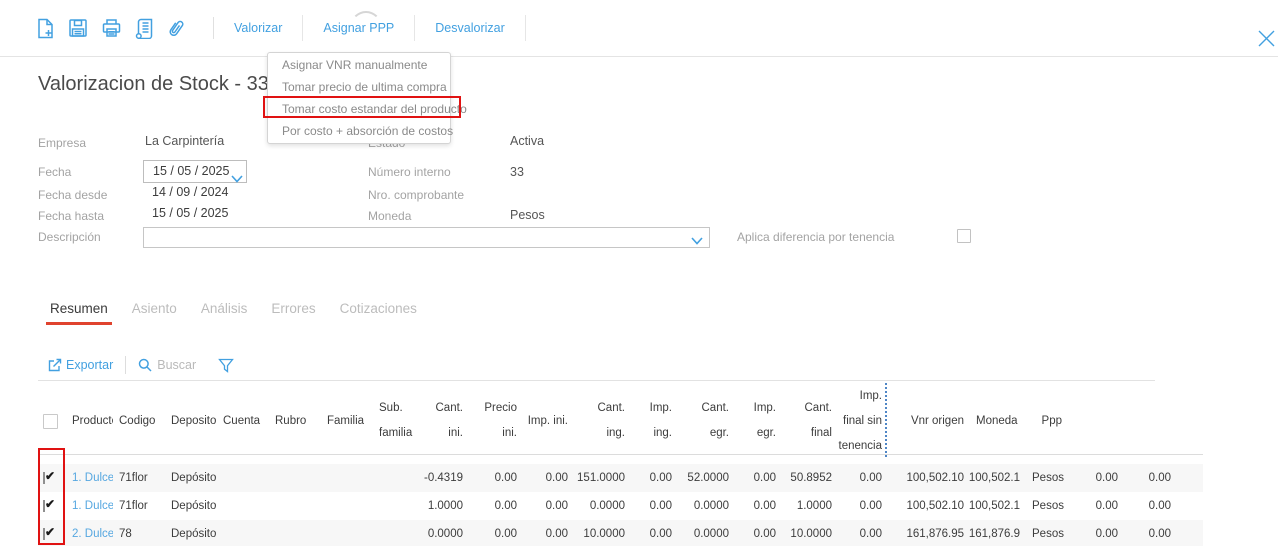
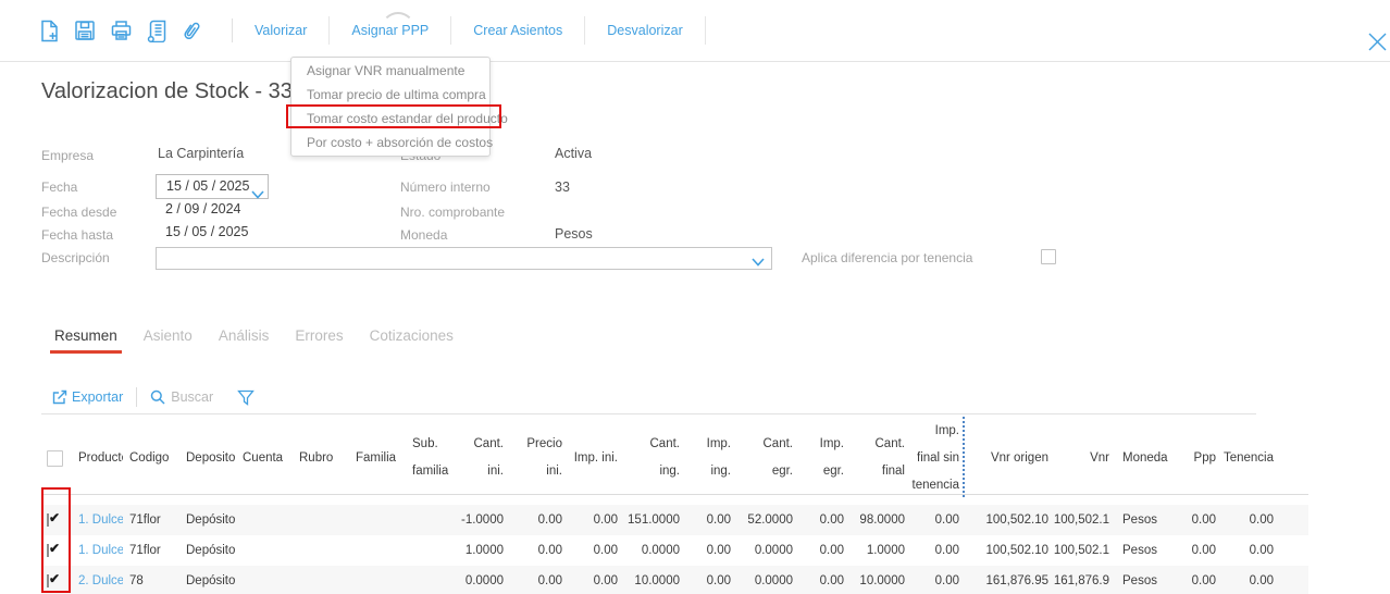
  Valorizar
  Asignar PPP
+ Crear Asientos
  Desvalorizar
  Asignar VNR manualmente
  Tomar precio de ultima compra
  Tomar costo estandar del producto
  Por costo + absorción de costos
  Valorizacion de Stock - 33
  Empresa
  La Carpintería
  Fecha
  15 / 05 / 2025
  Fecha desde
- 14 / 09 / 2024
+ 2 / 09 / 2024
  Fecha hasta
  15 / 05 / 2025
  Descripción
  Activa
  Número interno
  33
  Nro. comprobante
  Moneda
  Pesos
  Aplica diferencia por tenencia
  Resumen
  Asiento
  Análisis
  Errores
  Cotizaciones
  Exportar
  Buscar
  Product
  Codigo
  Deposito
  Cuenta
  Rubro
  Familia
  Sub.
  familia
  Cant.
  ini.
  Precio
  ini.
  Imp. ini.
  Cant.
  ing.
  Imp.
  ing.
  Cant.
  egr.
  Imp.
  egr.
  Cant.
  final
  Imp.
  final sin
  tenencia
  Vnr origen
+ Vnr
  Moneda
  Ppp
+ Tenencia
  1. Dulce
  71flor
  Depósito
- -0.4319
+ -1.0000
  0.00
  0.00
  151.0000
  0.00
  52.0000
  0.00
- 50.8952
+ 98.0000
  0.00
  100,502.10
  100,502.1
  Pesos
  0.00
  0.00
  1. Dulce
  71flor
  Depósito
  1.0000
  0.00
  0.00
  0.0000
  0.00
  0.0000
  0.00
  1.0000
  0.00
  100,502.10
  100,502.1
  Pesos
  0.00
  0.00
  2. Dulce
  78
  Depósito
  0.0000
  0.00
  0.00
  10.0000
  0.00
  0.0000
  0.00
  10.0000
  0.00
  161,876.95
  161,876.9
  Pesos
  0.00
  0.00
